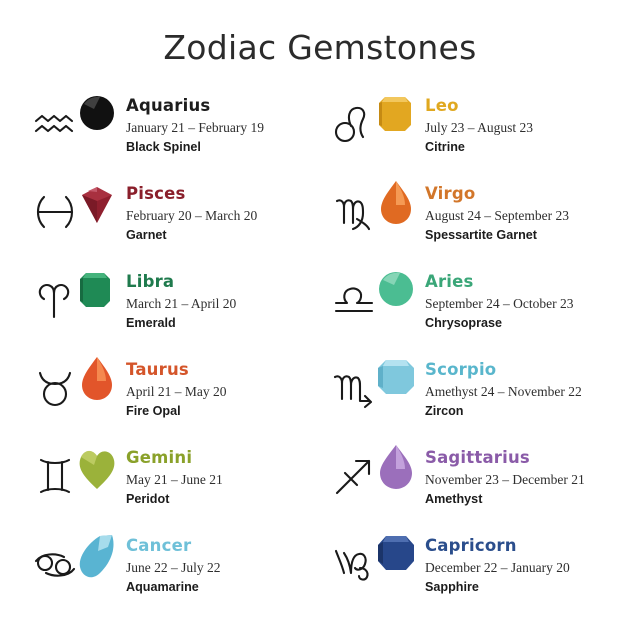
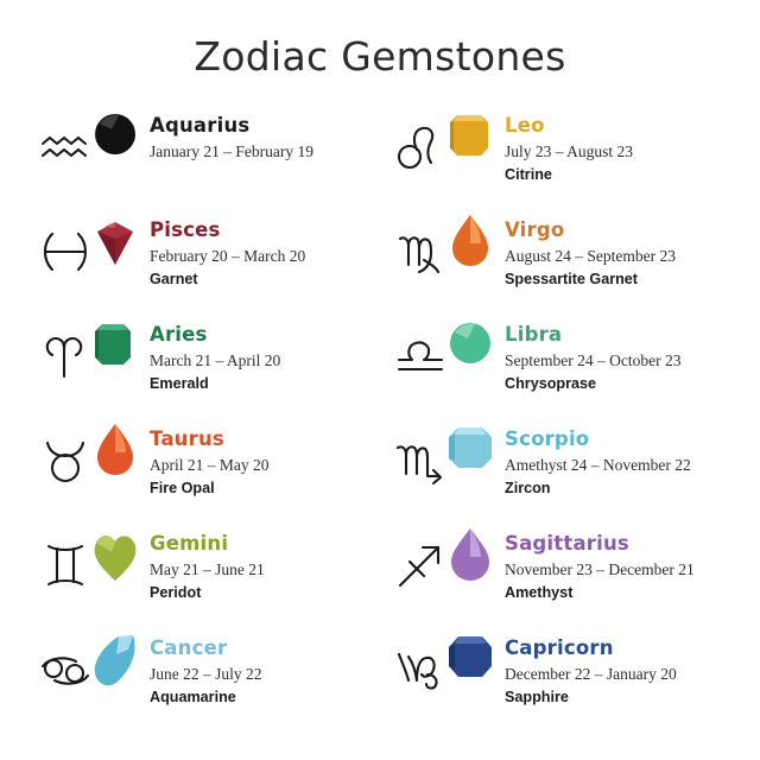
  Zodiac Gemstones
  Aquarius
  January 21 – February 19
- Black Spinel
  Pisces
  February 20 – March 20
  Garnet
- Libra
+ Aries
  March 21 – April 20
  Emerald
  Taurus
  April 21 – May 20
  Fire Opal
  Gemini
  May 21 – June 21
  Peridot
  Cancer
  June 22 – July 22
  Aquamarine
  Leo
  July 23 – August 23
  Citrine
  Virgo
  August 24 – September 23
  Spessartite Garnet
- Aries
+ Libra
  September 24 – October 23
  Chrysoprase
  Scorpio
  Amethyst 24 – November 22
  Zircon
  Sagittarius
  November 23 – December 21
  Amethyst
  Capricorn
  December 22 – January 20
  Sapphire
